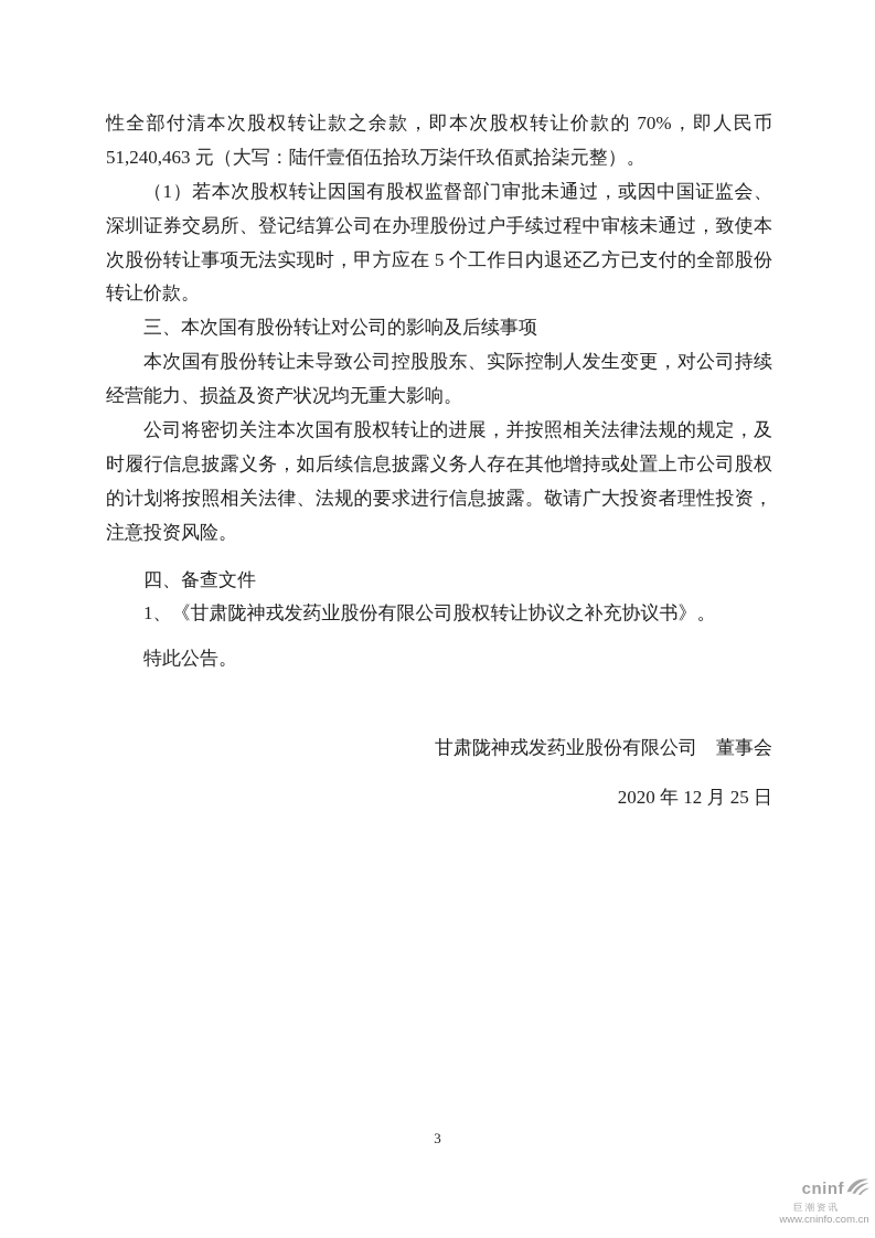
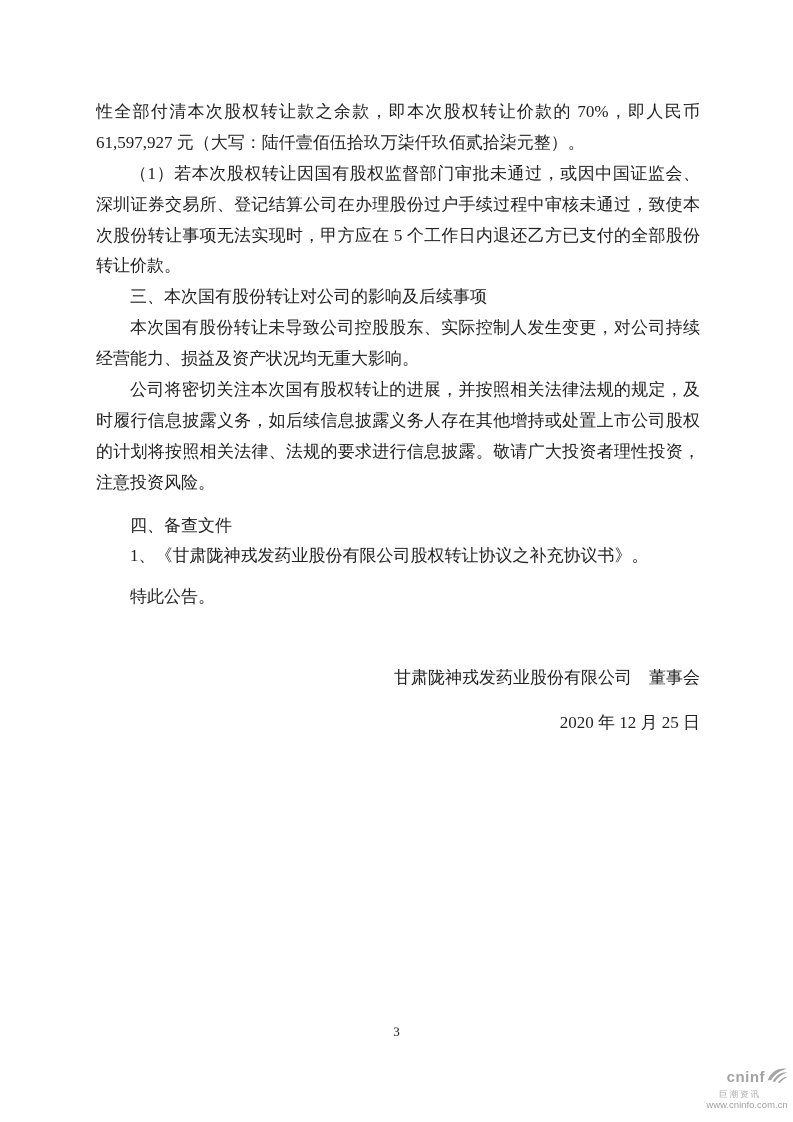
  性全部付清本次股权转让款之余款，即本次股权转让价款的 70%，即人民币
- 51,240,463 元（大写：陆仟壹佰伍拾玖万柒仟玖佰贰拾柒元整）。
+ 61,597,927 元（大写：陆仟壹佰伍拾玖万柒仟玖佰贰拾柒元整）。
  （1）若本次股权转让因国有股权监督部门审批未通过，或因中国证监会、
  深圳证券交易所、登记结算公司在办理股份过户手续过程中审核未通过，致使本
  次股份转让事项无法实现时，甲方应在 5 个工作日内退还乙方已支付的全部股份
  转让价款。
  三、本次国有股份转让对公司的影响及后续事项
  本次国有股份转让未导致公司控股股东、实际控制人发生变更，对公司持续
  经营能力、损益及资产状况均无重大影响。
  公司将密切关注本次国有股权转让的进展，并按照相关法律法规的规定，及
  时履行信息披露义务，如后续信息披露义务人存在其他增持或处置上市公司股权
  的计划将按照相关法律、法规的要求进行信息披露。敬请广大投资者理性投资，
  注意投资风险。
  四、备查文件
  1、《甘肃陇神戎发药业股份有限公司股权转让协议之补充协议书》。
  特此公告。
  甘肃陇神戎发药业股份有限公司 董事会
  2020 年 12 月 25 日
  3
  cninf
  巨潮资讯
  www.cninfo.com.cn
